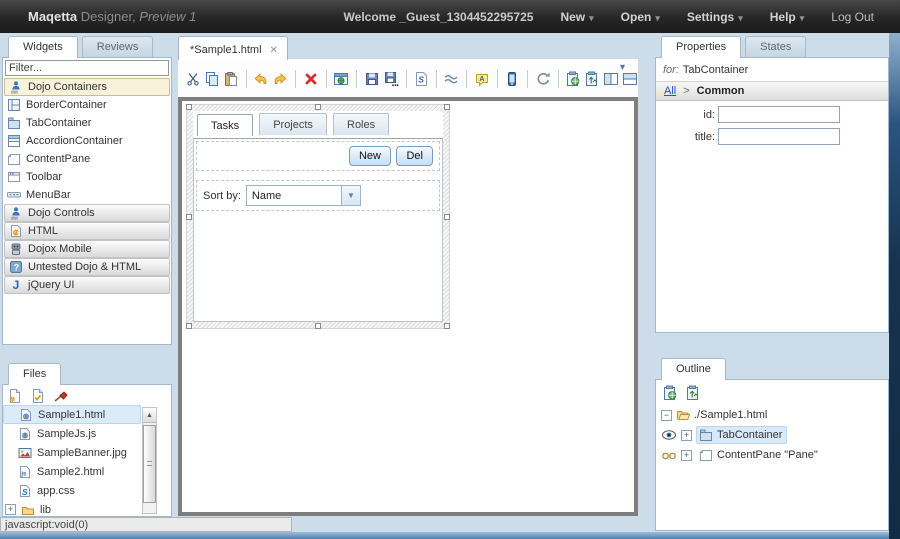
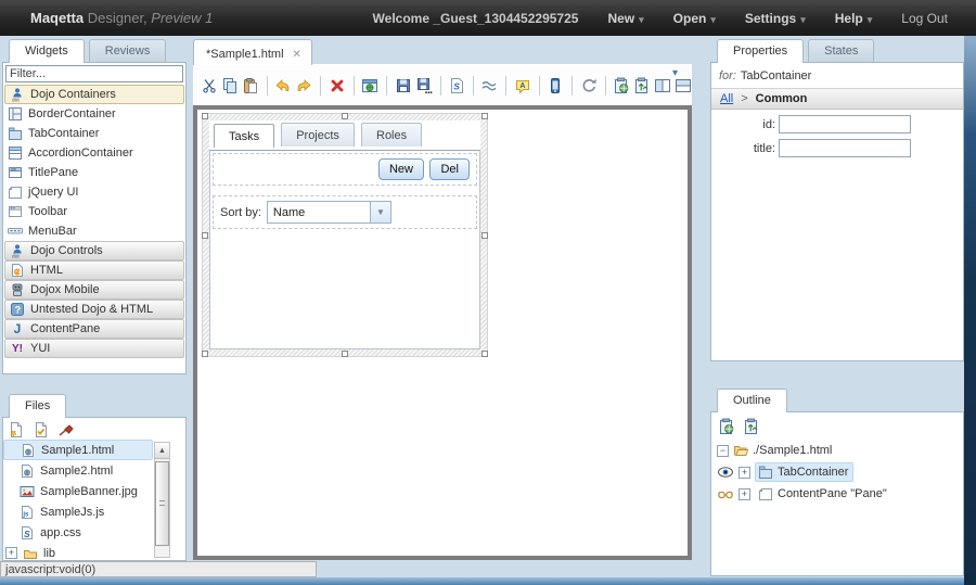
  Maqetta Designer, Preview 1
  Welcome _Guest_1304452295725
  New ▾
  Open ▾
  Settings ▾
  Help ▾
  Log Out
  Widgets
  Reviews
  Filter...
  Dojo Containers
  BorderContainer
  TabContainer
  AccordionContainer
+ TitlePane
- ContentPane
+ jQuery UI
  Toolbar
  MenuBar
  Dojo Controls
  HTML
  Dojox Mobile
  ?
  Untested Dojo & HTML
  J
- jQuery UI
+ ContentPane
+ Y!
+ YUI
  Files
  Sample1.html
- SampleJs.js
+ Sample2.html
  SampleBanner.jpg
- Sample2.html
+ SampleJs.js
  S
  app.css
  +
  lib
  javascript:void(0)
  *Sample1.html
  ✕
  ▾
  S
  Tasks Projects Roles
  New
  Del
  Sort by:
  Name
  ▼
  Properties
  States
  for:
  TabContainer
  All
  >
  Common
  id:
  title:
  Outline
  −
  ./Sample1.html
  +
  TabContainer
  +
  ContentPane "Pane"
